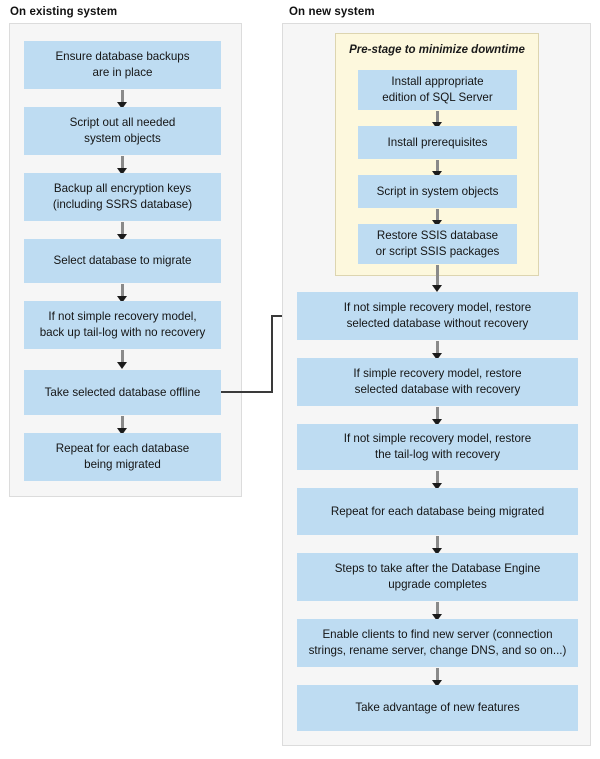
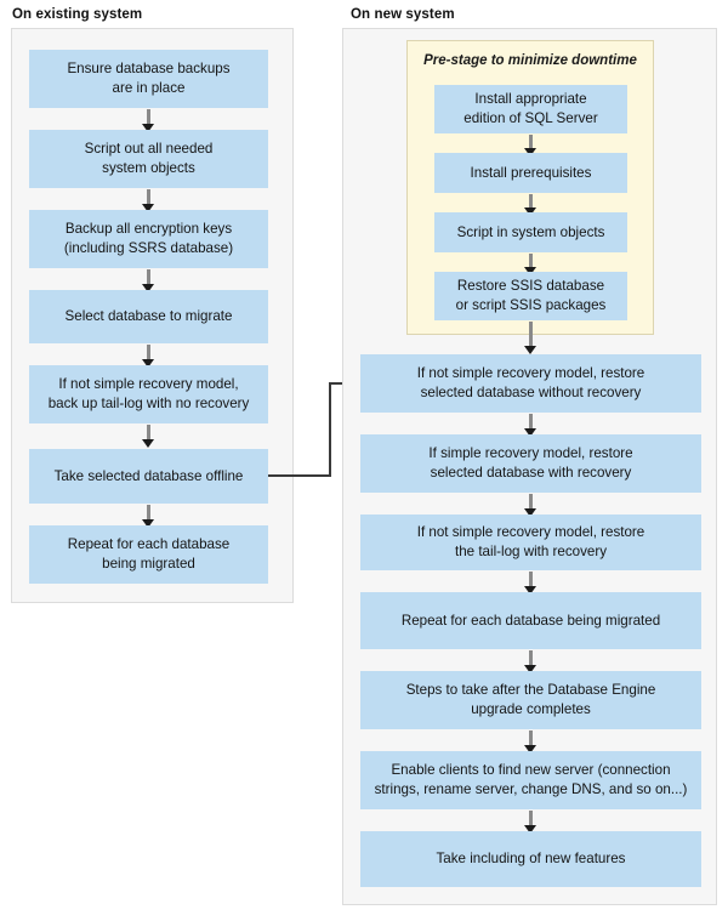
  On existing system
  On new system
  Ensure database backups
  are in place
  Script out all needed
  system objects
  Backup all encryption keys
  (including SSRS database)
  Select database to migrate
  If not simple recovery model,
  back up tail-log with no recovery
  Take selected database offline
  Repeat for each database
  being migrated
  Pre-stage to minimize downtime
  Install appropriate
  edition of SQL Server
  Install prerequisites
  Script in system objects
  Restore SSIS database
  or script SSIS packages
  If not simple recovery model, restore
  selected database without recovery
  If simple recovery model, restore
  selected database with recovery
  If not simple recovery model, restore
  the tail-log with recovery
  Repeat for each database being migrated
  Steps to take after the Database Engine
  upgrade completes
  Enable clients to find new server (connection
  strings, rename server, change DNS, and so on...)
- Take advantage of new features
+ Take including of new features
